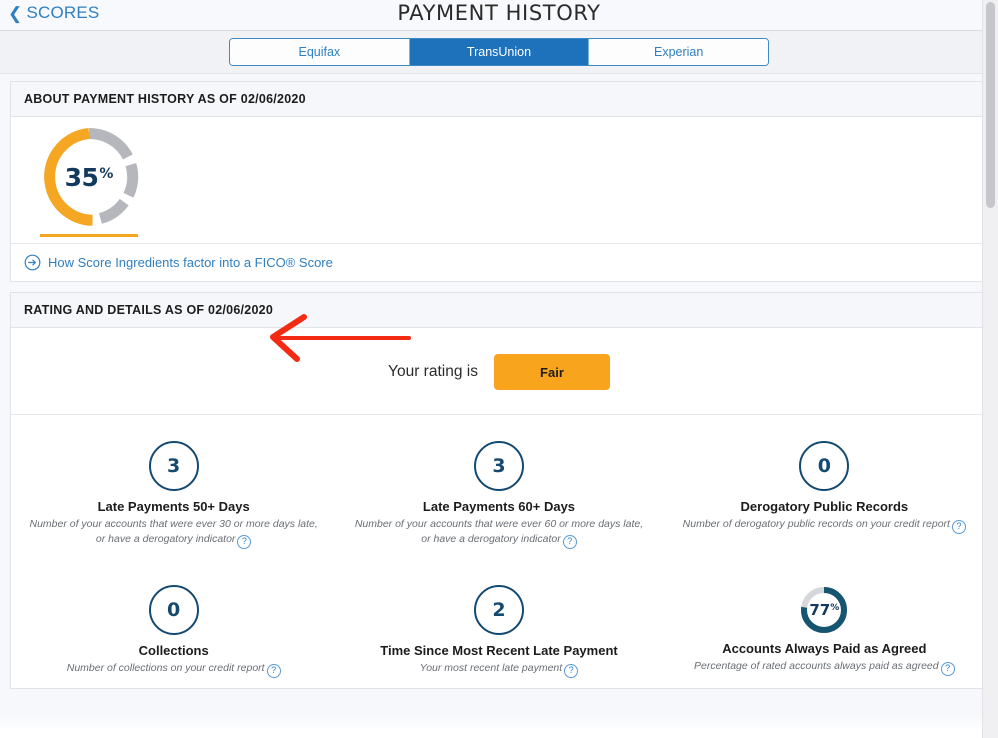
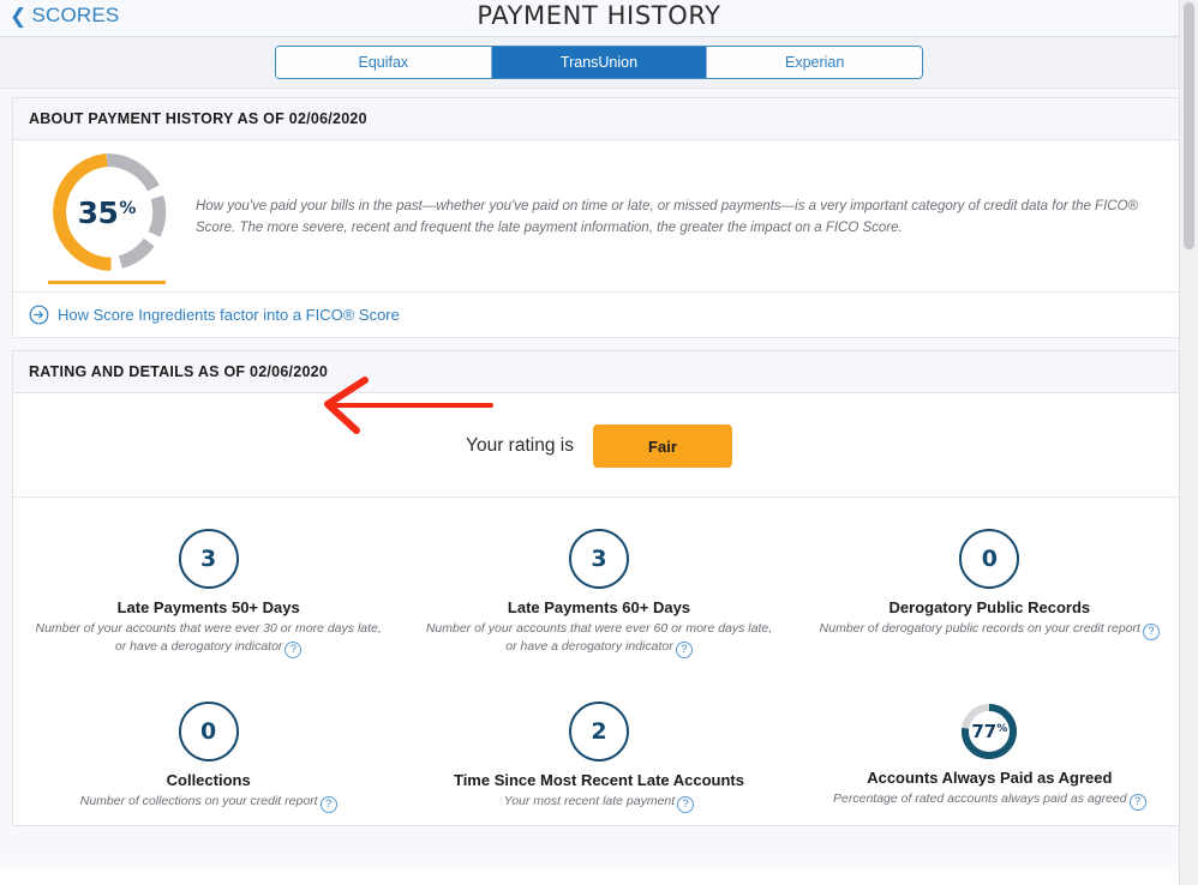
  ❮
  SCORES
  PAYMENT HISTORY
  Equifax
  TransUnion
  Experian
  ABOUT PAYMENT HISTORY AS OF 02/06/2020
  35
  %
+ How you've paid your bills in the past—whether you've paid on time or late, or missed payments—is a very important category of credit data for the FICO® Score. The more severe, recent and frequent the late payment information, the greater the impact on a FICO Score.
  How Score Ingredients factor into a FICO® Score
  RATING AND DETAILS AS OF 02/06/2020
  Your rating is
  Fair
  3
  Late Payments 50+ Days
  Number of your accounts that were ever 30 or more days late, or have a derogatory indicator ?
  3
  Late Payments 60+ Days
  Number of your accounts that were ever 60 or more days late, or have a derogatory indicator ?
  0
  Derogatory Public Records
  Number of derogatory public records on your credit report ?
  0
  Collections
  Number of collections on your credit report ?
  2
- Time Since Most Recent Late Payment
+ Time Since Most Recent Late Accounts
  Your most recent late payment ?
  77
  %
  Accounts Always Paid as Agreed
  Percentage of rated accounts always paid as agreed ?
